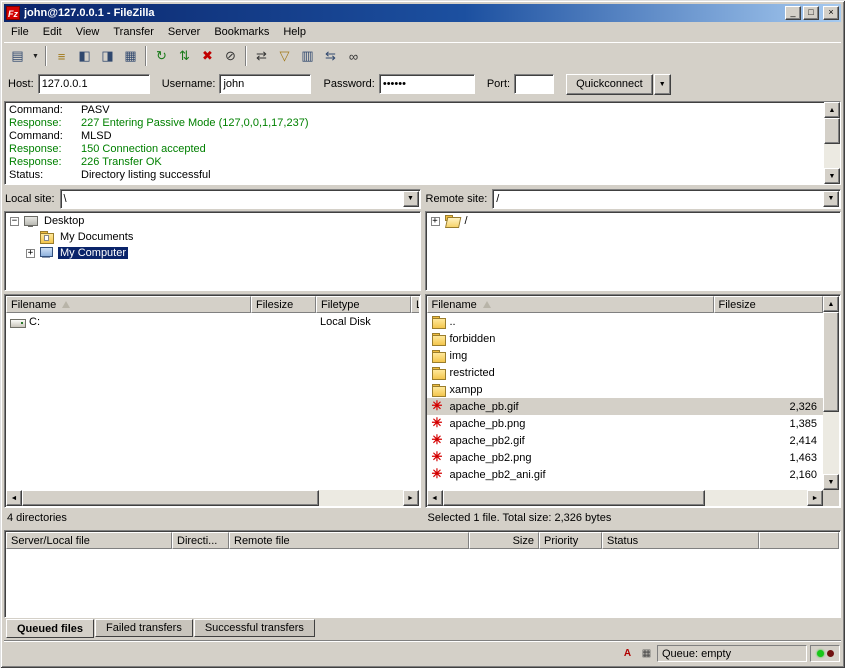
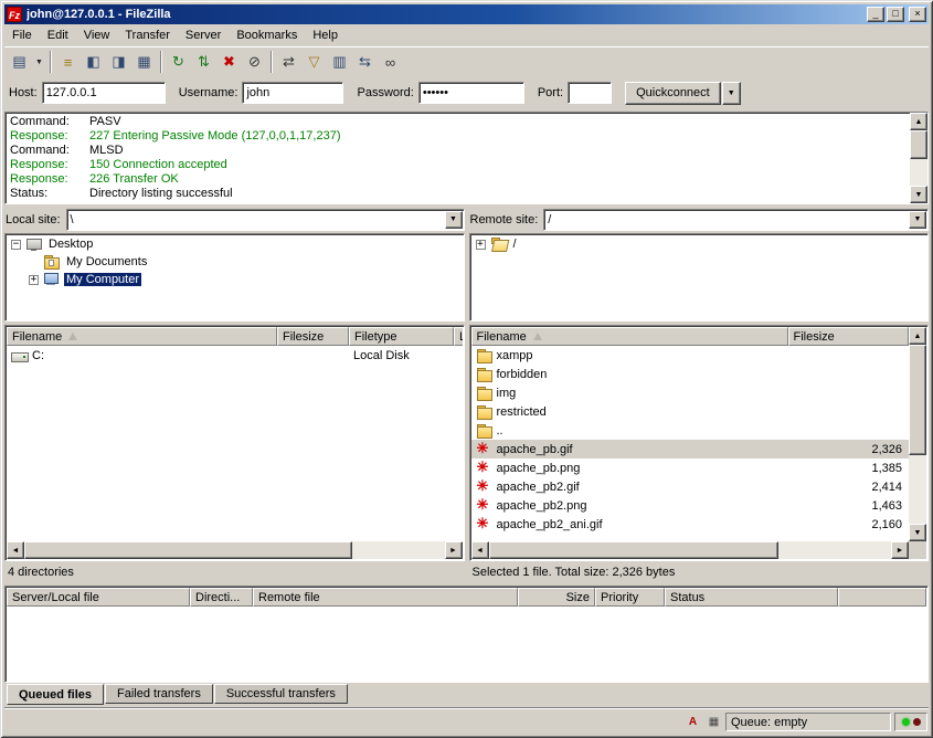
  Fz
  john@127.0.0.1 - FileZilla
  _
  □
  ×
  File
  Edit
  View
  Transfer
  Server
  Bookmarks
  Help
  ▤
  ≡
  ◧
  ◨
  ▦
  ↻
  ⇅
  ✖
  ⊘
  ⇄
  ▽
  ▥
  ⇆
  ∞
  Host:
  127.0.0.1
  Username:
  john
  Password:
  ••••••
  Port:
  Quickconnect
  Command: PASV
  Response: 227 Entering Passive Mode (127,0,0,1,17,237)
  Command: MLSD
  Response: 150 Connection accepted
  Response: 226 Transfer OK
  Status: Directory listing successful
  Local site:
  \
  −
  Desktop
  My Documents
  +
  My Computer
  Remote site:
  /
  +
  /
  Filename
  Filesize
  Filetype
  C:
  Local Disk
  Filename
  Filesize
- ..
+ xampp
  forbidden
  img
  restricted
- xampp
+ ..
  apache_pb.gif
  2,326
  apache_pb.png
  1,385
  apache_pb2.gif
  2,414
  apache_pb2.png
  1,463
  apache_pb2_ani.gif
  2,160
  4 directories
  Selected 1 file. Total size: 2,326 bytes
  Server/Local file
  Directi...
  Remote file
  Size
  Priority
  Status
  Queued files
  Failed transfers
  Successful transfers
  A
  ▦
  Queue: empty
